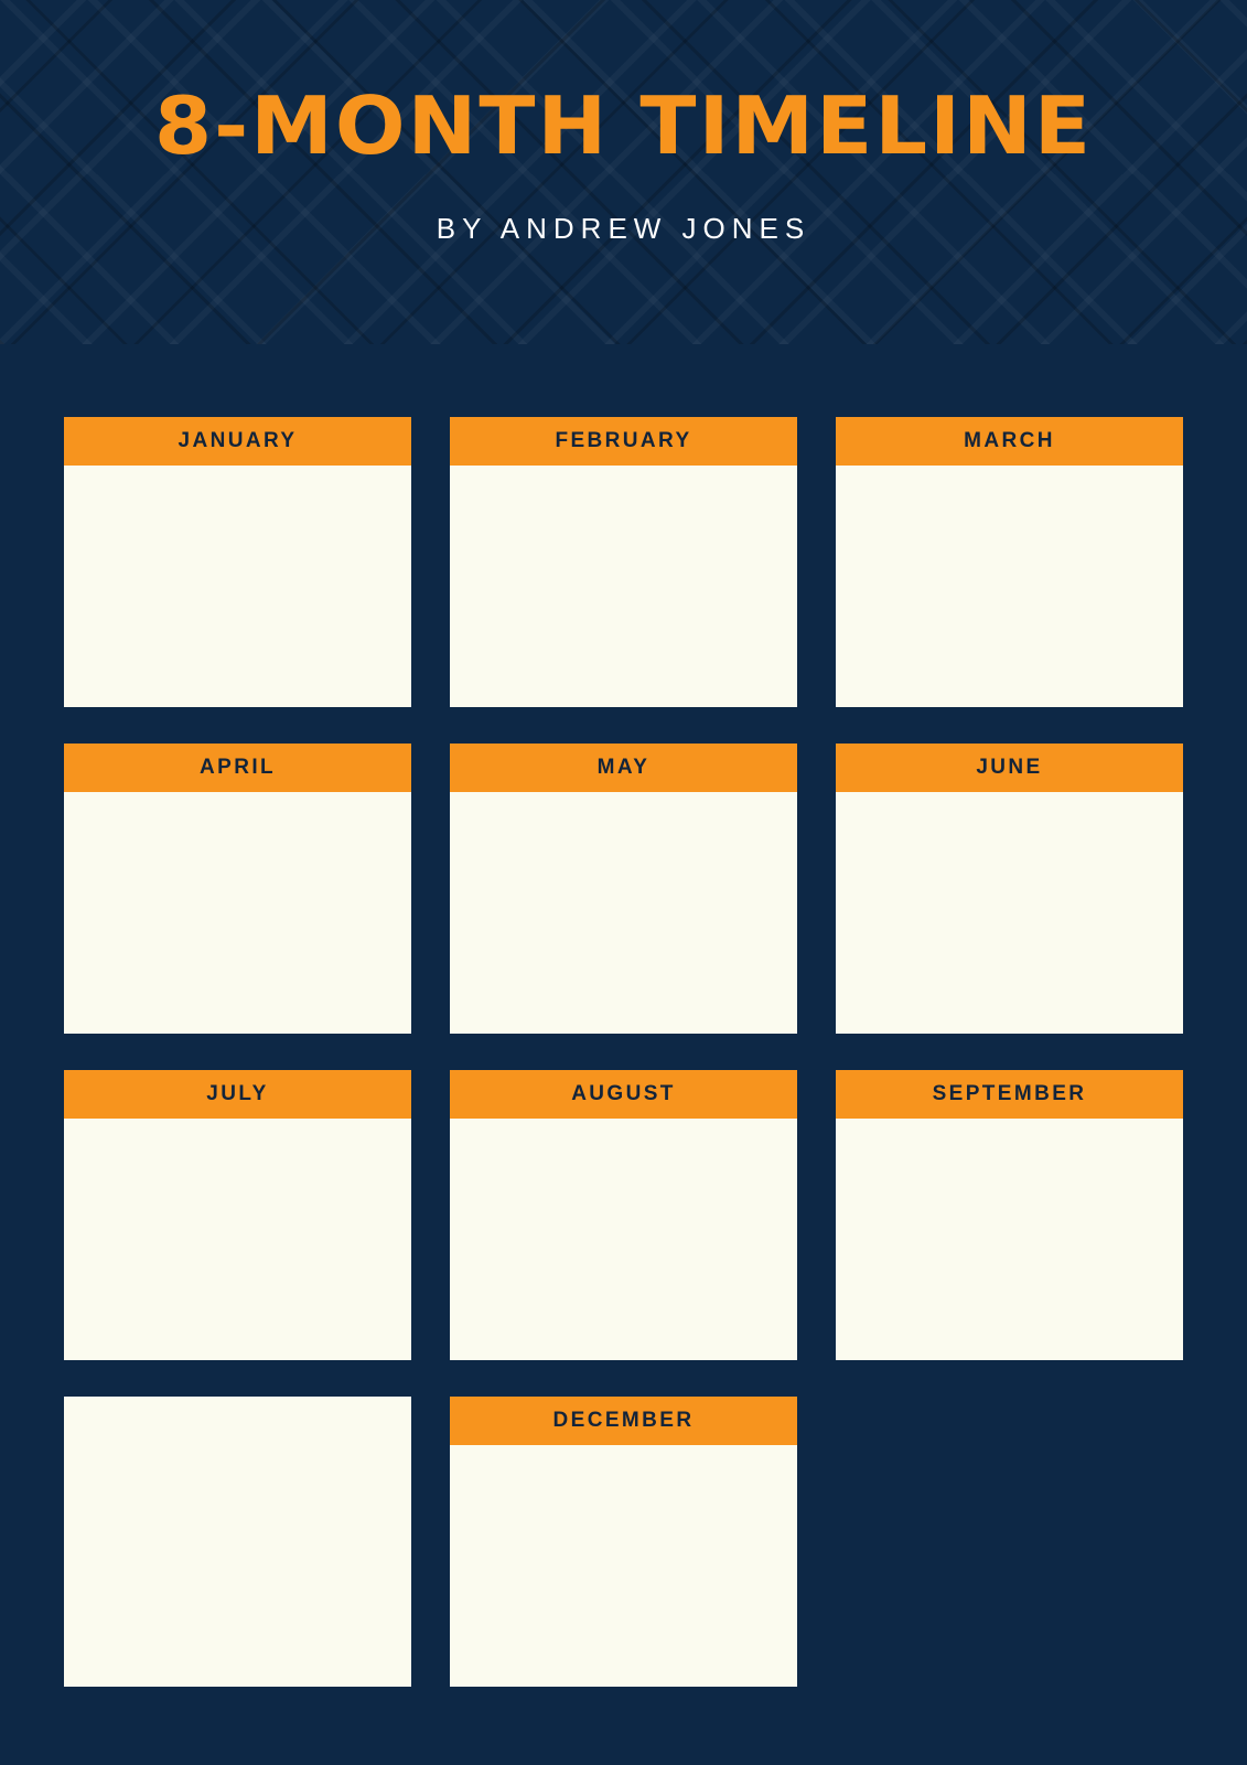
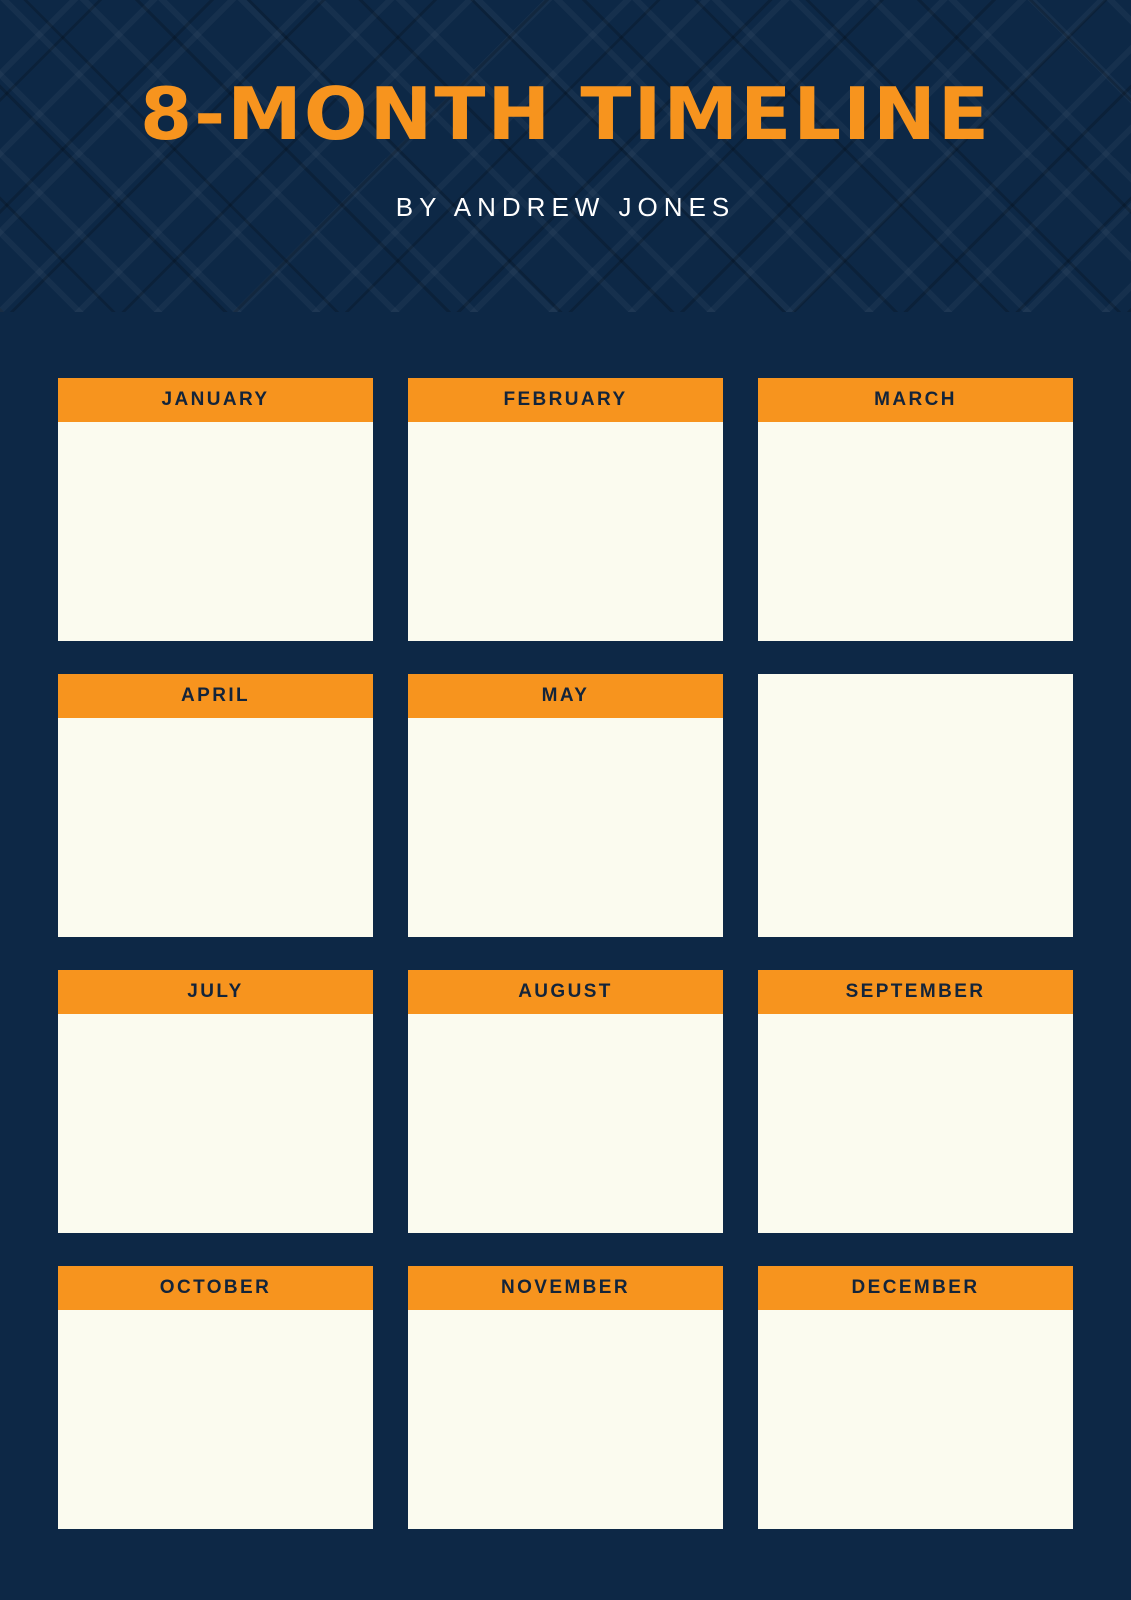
  8-MONTH TIMELINE
  BY ANDREW JONES
  JANUARY
  FEBRUARY
  MARCH
  APRIL
  MAY
- JUNE
  JULY
  AUGUST
  SEPTEMBER
+ OCTOBER
+ NOVEMBER
  DECEMBER
